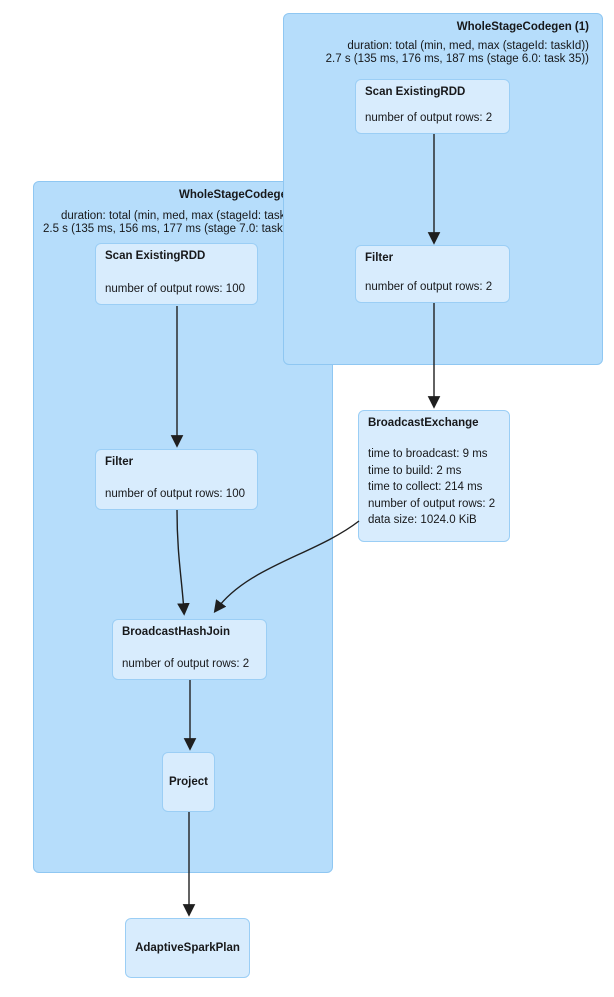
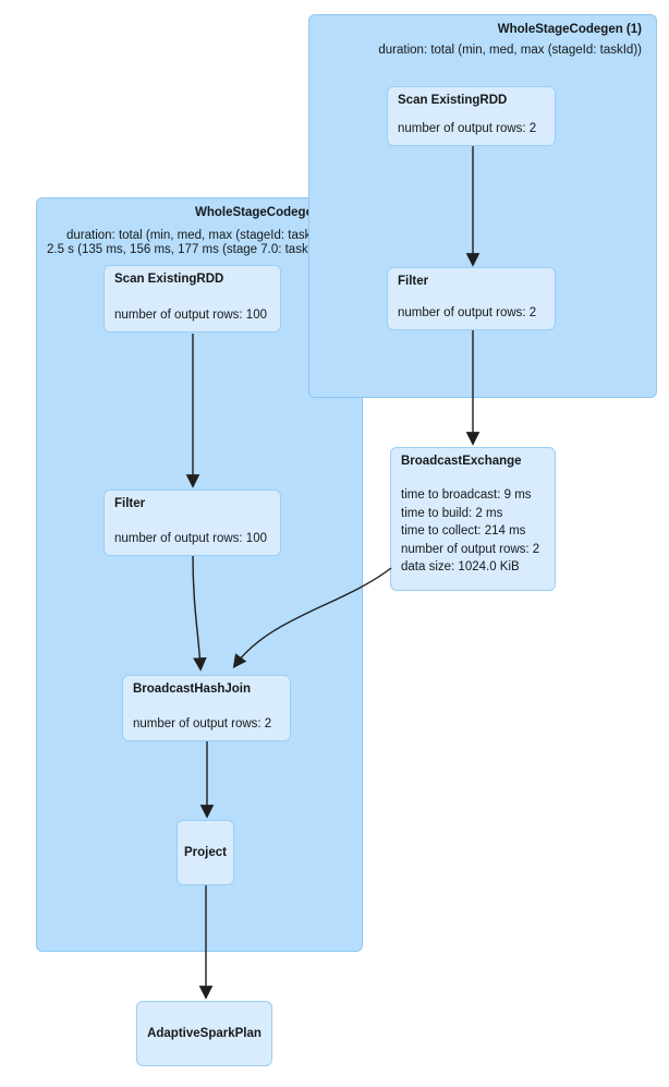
  WholeStageCodeg
  duration: total (min, med, max (stageId: tas
  2.5 s (135 ms, 156 ms, 177 ms (stage 7.0: task
  WholeStageCodegen (1)
  duration: total (min, med, max (stageId: taskId))
- 2.7 s (135 ms, 176 ms, 187 ms (stage 6.0: task 35))
  Scan ExistingRDD
  number of output rows: 2
  Filter
  number of output rows: 2
  BroadcastExchange
  time to broadcast: 9 ms
  time to build: 2 ms
  time to collect: 214 ms
  number of output rows: 2
  data size: 1024.0 KiB
  Scan ExistingRDD
  number of output rows: 100
  Filter
  number of output rows: 100
  BroadcastHashJoin
  number of output rows: 2
  Project
  AdaptiveSparkPlan
